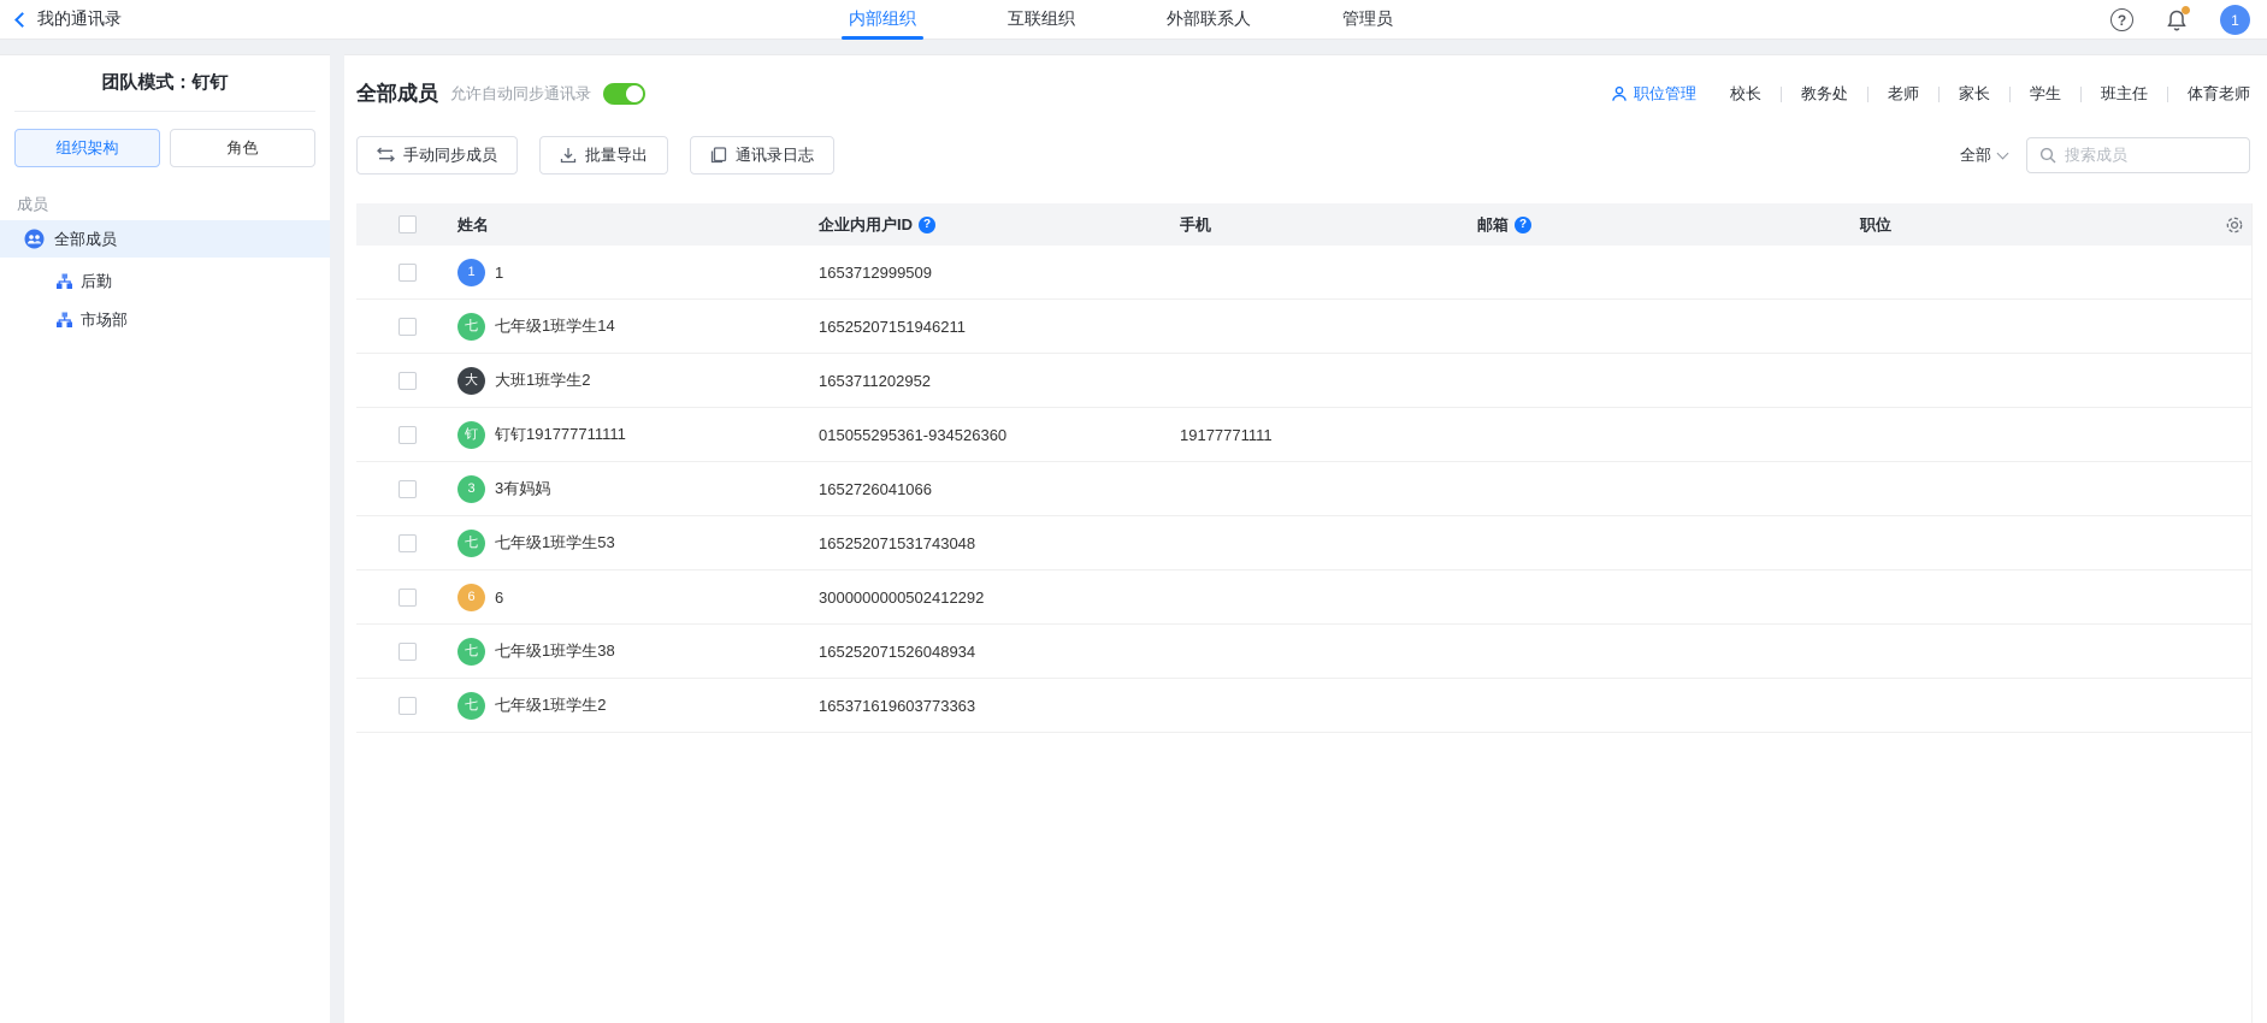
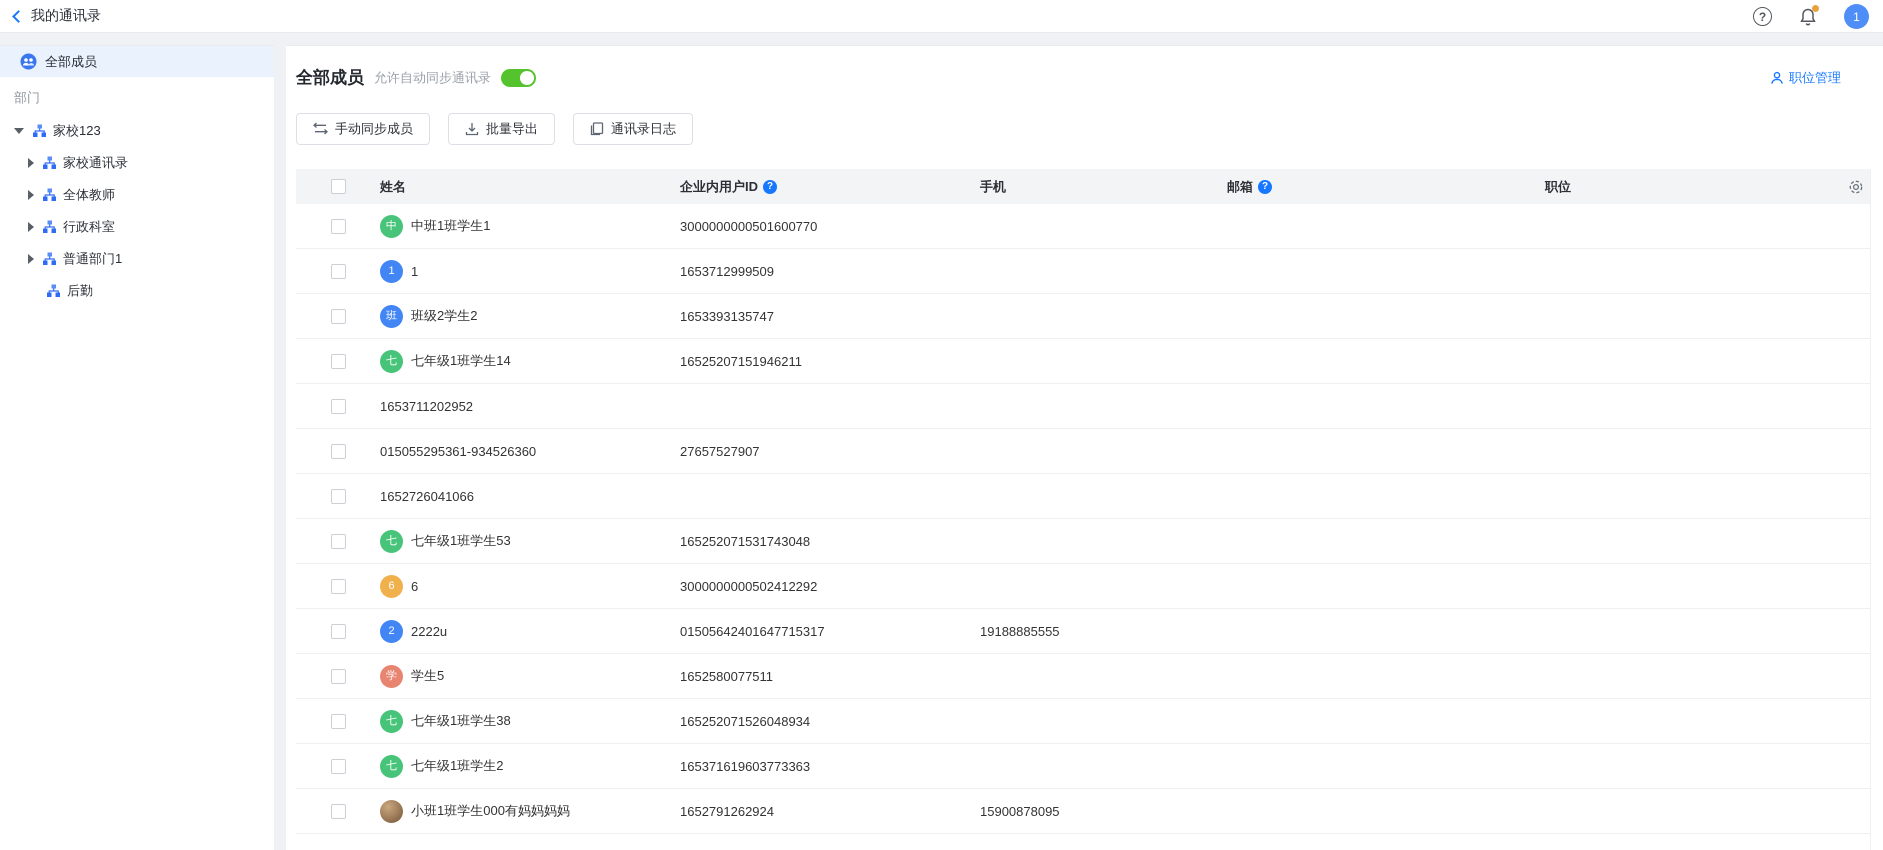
  我的通讯录
- 内部组织
- 互联组织
- 外部联系人
- 管理员
  ?
  1
- 团队模式：钉钉
- 组织架构
- 角色
- 成员
  全部成员
+ 部门
+ 家校123
+ 家校通讯录
+ 全体教师
+ 行政科室
+ 普通部门1
  后勤
- 市场部
  全部成员
  允许自动同步通讯录
  职位管理
- 校长
- 教务处
- 老师
- 家长
- 学生
- 班主任
- 体育老师
  手动同步成员
  批量导出
  通讯录日志
- 全部
- 搜索成员
  姓名
  企业内用户ID
  ?
  手机
  邮箱
  ?
  职位
+ 中
+ 中班1班学生1
+ 3000000000501600770
  1
  1
  1653712999509
+ 班
+ 班级2学生2
+ 1653393135747
  七
  七年级1班学生14
  16525207151946211
- 大
- 大班1班学生2
  1653711202952
- 钉
- 钉钉191777711111
  015055295361-934526360
- 19177771111
+ 27657527907
- 3
- 3有妈妈
  1652726041066
  七
  七年级1班学生53
  165252071531743048
  6
  6
  3000000000502412292
+ 2
+ 2222u
+ 01505642401647715317
+ 19188885555
+ 学
+ 学生5
+ 1652580077511
  七
  七年级1班学生38
  165252071526048934
  七
  七年级1班学生2
  165371619603773363
+ 小班1班学生000有妈妈妈妈
+ 1652791262924
+ 15900878095
